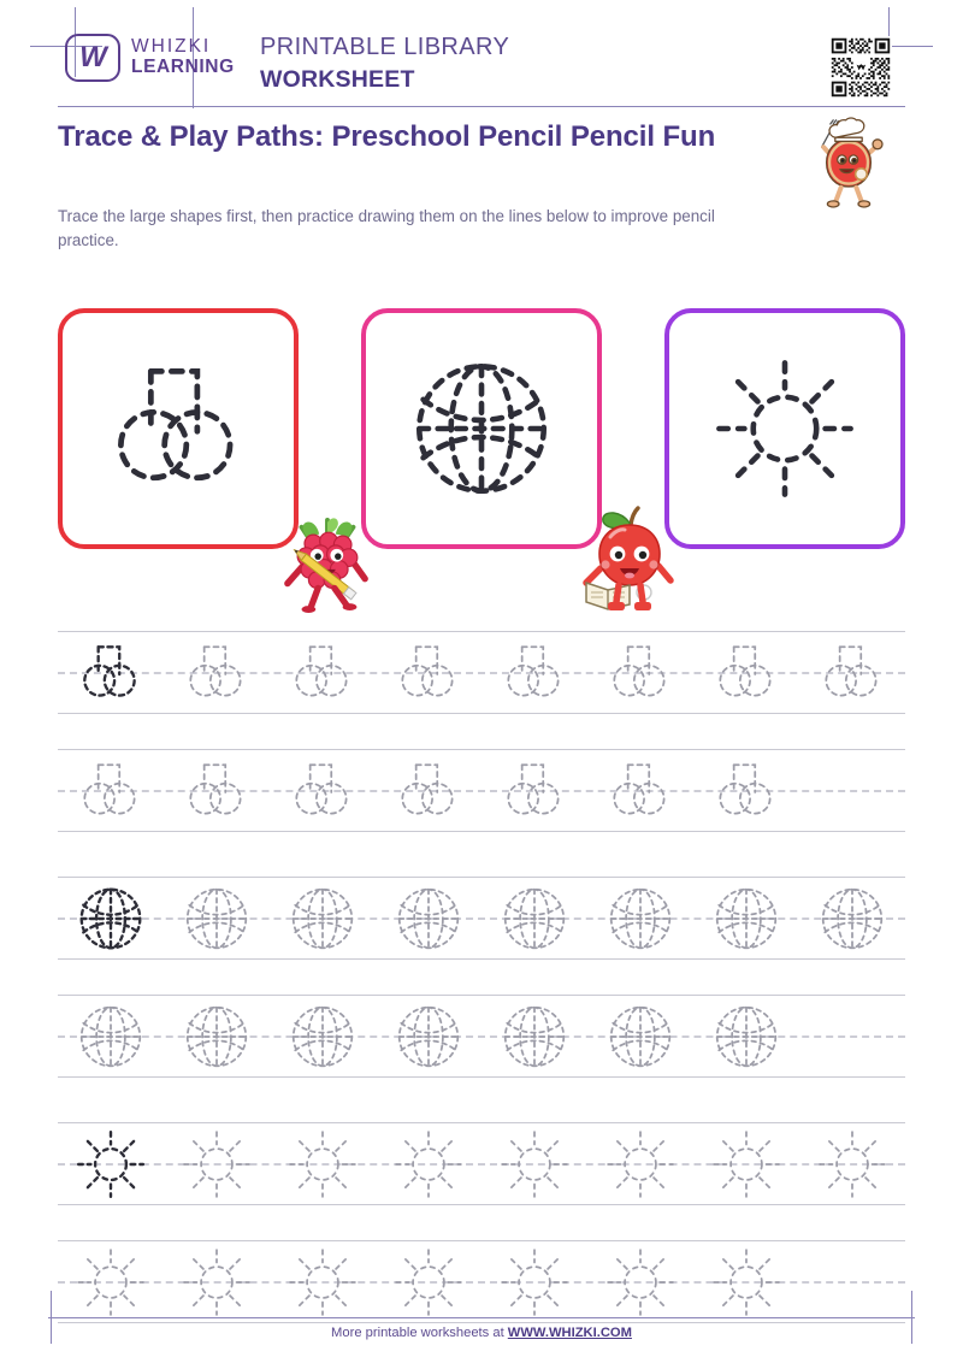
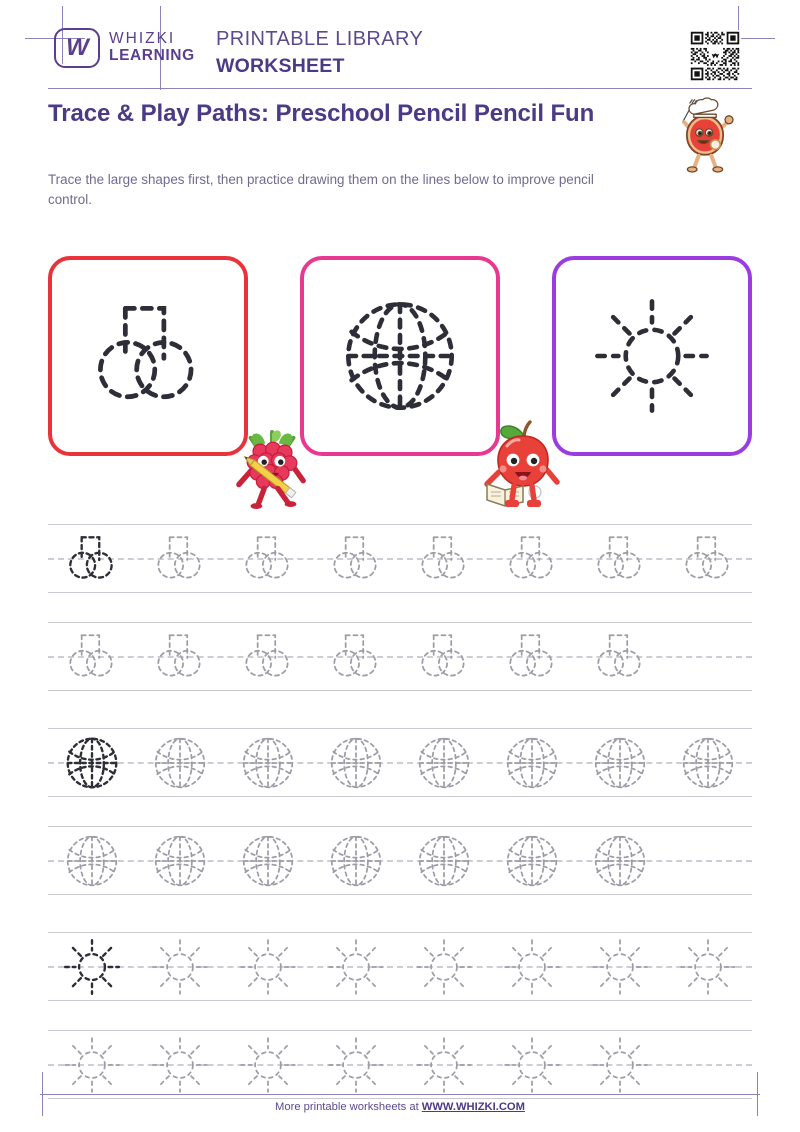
  W
  WHIZKI
  LEARNING
  PRINTABLE LIBRARY
  WORKSHEET
  Trace & Play Paths: Preschool Pencil Pencil Fun
- Trace the large shapes first, then practice drawing them on the lines below to improve pencil practice.
+ Trace the large shapes first, then practice drawing them on the lines below to improve pencil control.
  More printable worksheets at WWW.WHIZKI.COM
